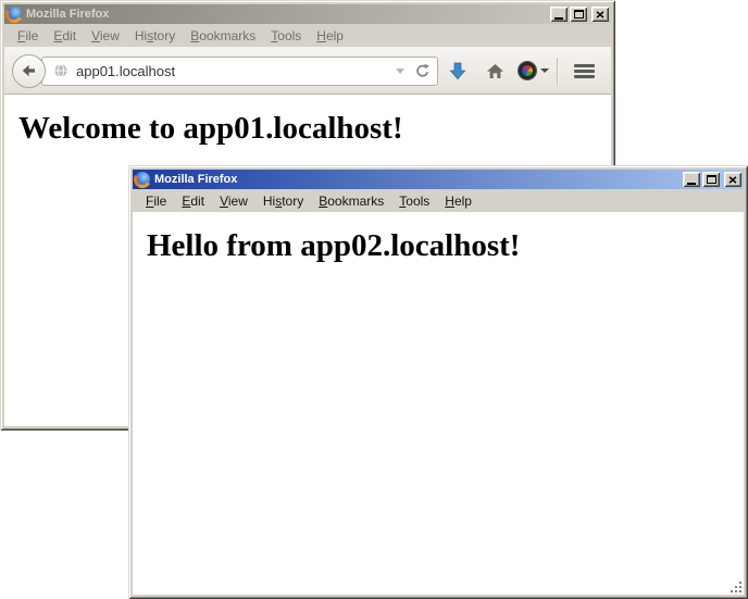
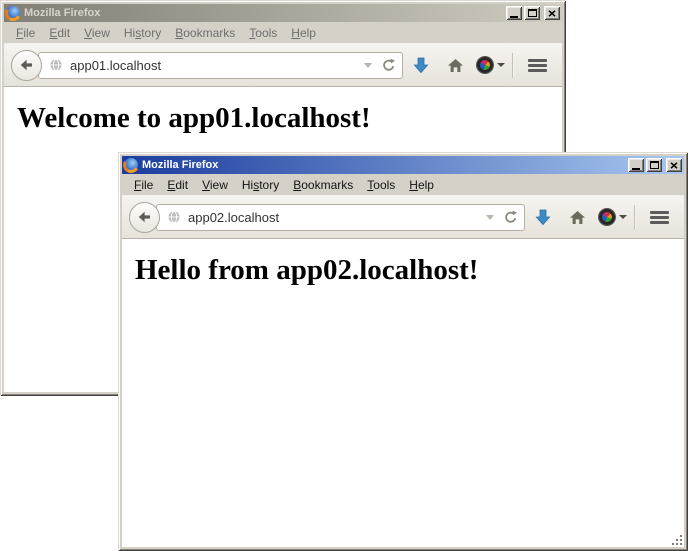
  Mozilla Firefox
  File
  Edit
  View
  History
  Bookmarks
  Tools
  Help
  app01.localhost
  Welcome to app01.localhost!
  Mozilla Firefox
  File
  Edit
  View
  History
  Bookmarks
  Tools
  Help
+ app02.localhost
  Hello from app02.localhost!
